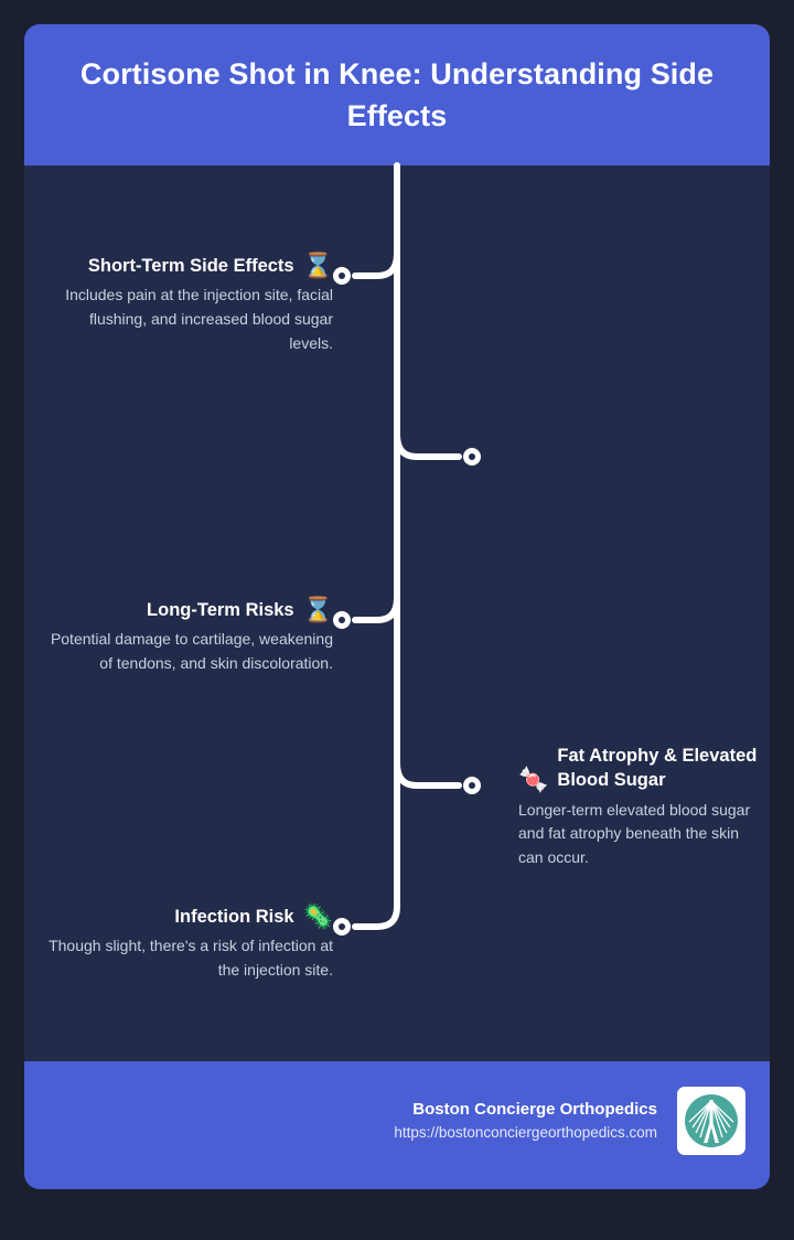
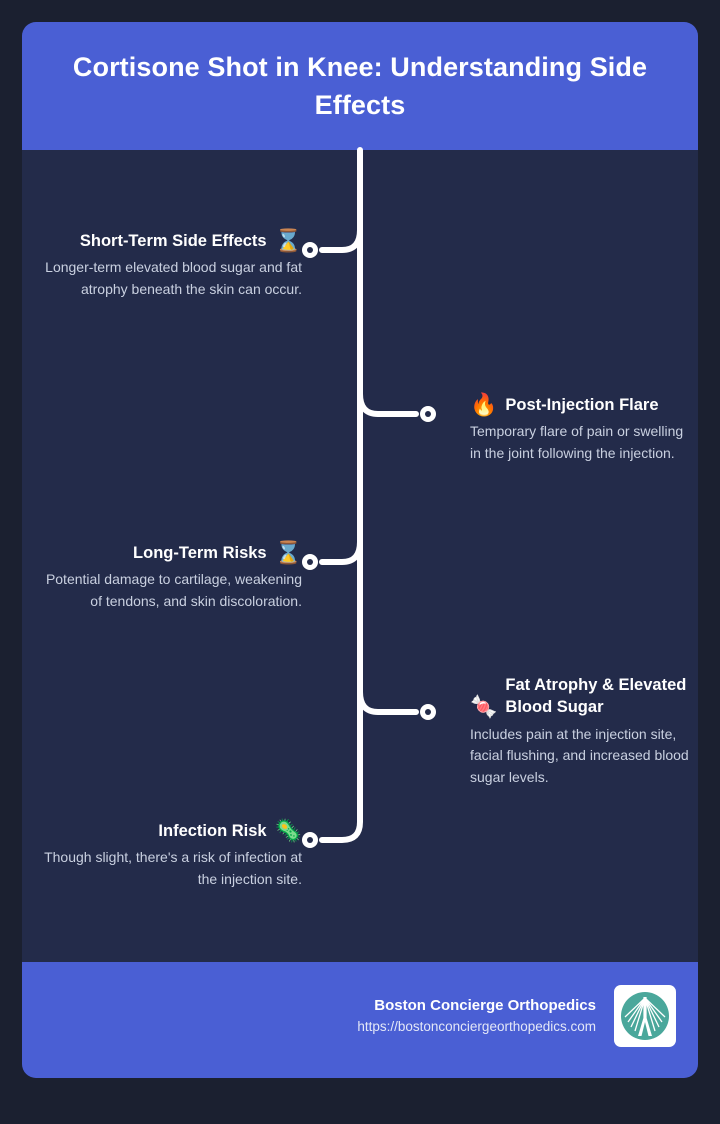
  Cortisone Shot in Knee: Understanding Side Effects
  Short-Term Side Effects
  ⌛
- Includes pain at the injection site, facial flushing, and increased blood sugar levels.
+ Longer-term elevated blood sugar and fat atrophy beneath the skin can occur.
+ 🔥
+ Post-Injection Flare
+ Temporary flare of pain or swelling in the joint following the injection.
  Long-Term Risks
  ⌛
  Potential damage to cartilage, weakening of tendons, and skin discoloration.
  🍬
  Fat Atrophy & Elevated Blood Sugar
- Longer-term elevated blood sugar and fat atrophy beneath the skin can occur.
+ Includes pain at the injection site, facial flushing, and increased blood sugar levels.
  Infection Risk
  🦠
  Though slight, there's a risk of infection at the injection site.
  Boston Concierge Orthopedics
  https://bostonconciergeorthopedics.com
